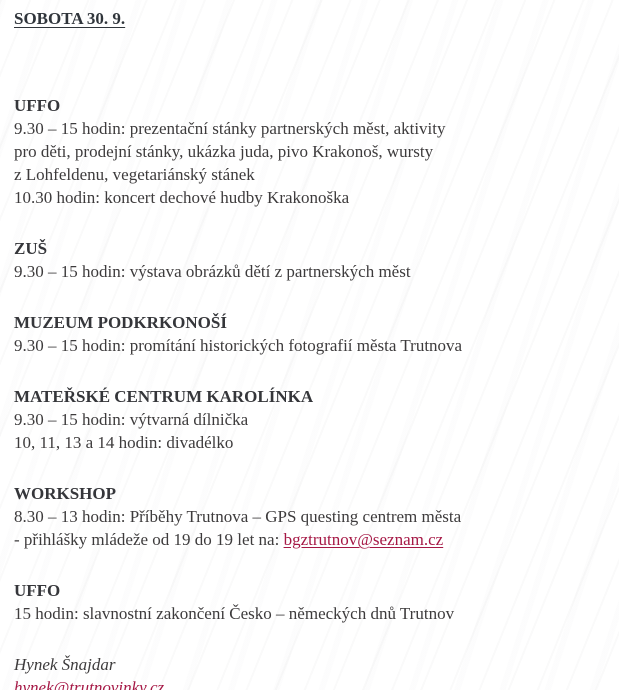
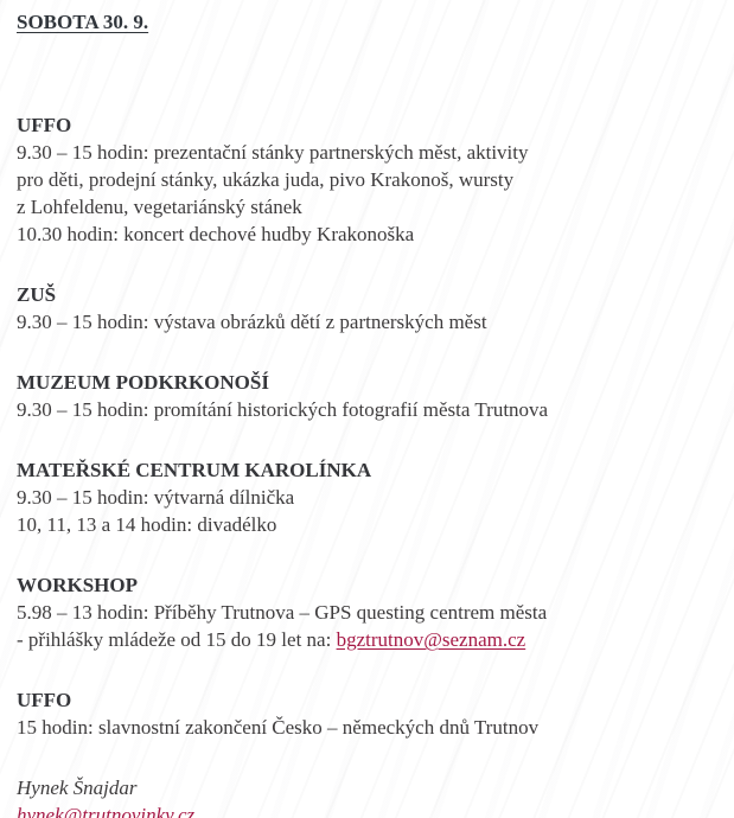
  SOBOTA 30. 9.
  UFFO
  9.30 – 15 hodin: prezentační stánky partnerských měst, aktivity
  pro děti, prodejní stánky, ukázka juda, pivo Krakonoš, wursty
  z Lohfeldenu, vegetariánský stánek
  10.30 hodin: koncert dechové hudby Krakonoška
  ZUŠ
  9.30 – 15 hodin: výstava obrázků dětí z partnerských měst
  MUZEUM PODKRKONOŠÍ
  9.30 – 15 hodin: promítání historických fotografií města Trutnova
  MATEŘSKÉ CENTRUM KAROLÍNKA
  9.30 – 15 hodin: výtvarná dílnička
  10, 11, 13 a 14 hodin: divadélko
  WORKSHOP
- 8.30 – 13 hodin: Příběhy Trutnova – GPS questing centrem města
+ 5.98 – 13 hodin: Příběhy Trutnova – GPS questing centrem města
- - přihlášky mládeže od 19 do 19 let na: bgztrutnov@seznam.cz
+ - přihlášky mládeže od 15 do 19 let na: bgztrutnov@seznam.cz
  UFFO
  15 hodin: slavnostní zakončení Česko – německých dnů Trutnov
  Hynek Šnajdar
  hynek@trutnovinky.cz
